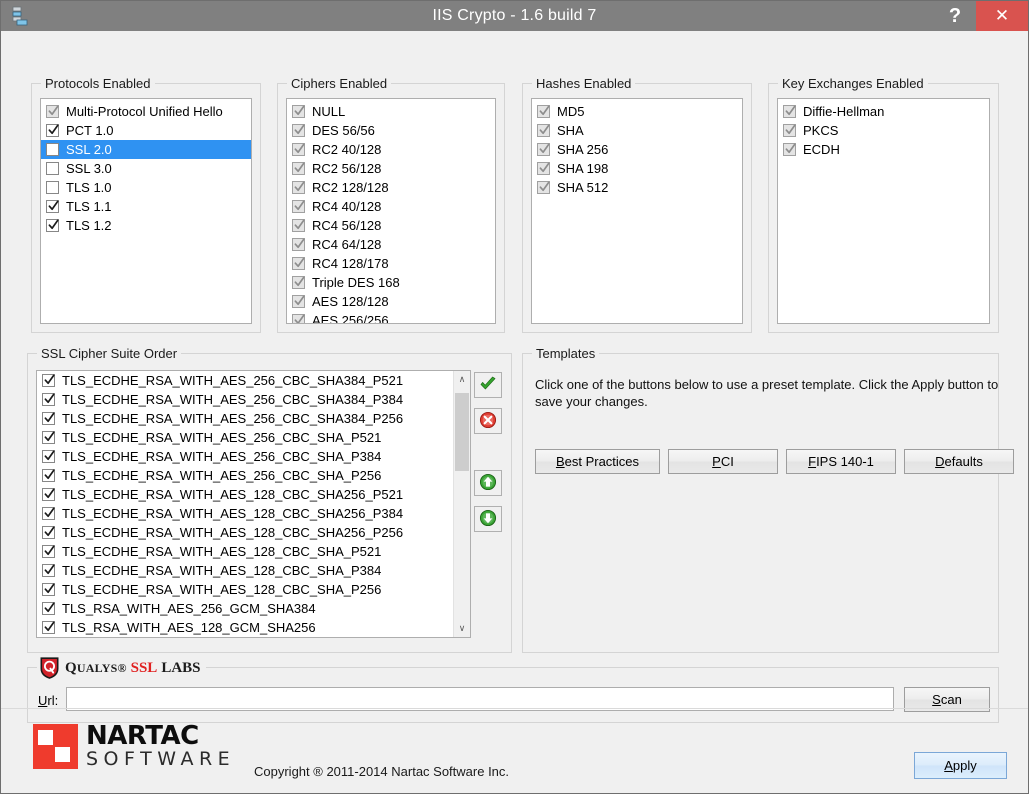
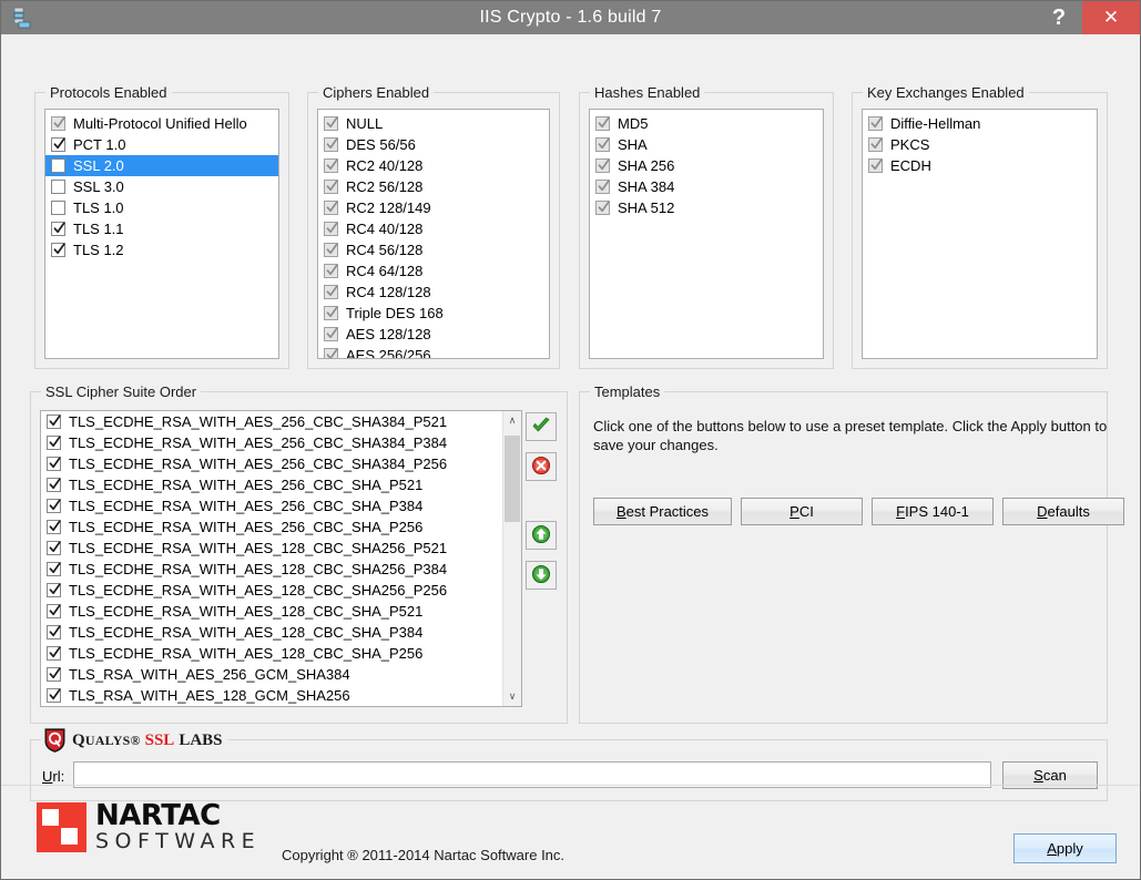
  IIS Crypto - 1.6 build 7
  ?
  ✕
  Protocols Enabled
  Multi-Protocol Unified Hello
  PCT 1.0
  SSL 2.0
  SSL 3.0
  TLS 1.0
  TLS 1.1
  TLS 1.2
  Ciphers Enabled
  NULL
  DES 56/56
  RC2 40/128
  RC2 56/128
- RC2 128/128
+ RC2 128/149
  RC4 40/128
  RC4 56/128
  RC4 64/128
- RC4 128/178
+ RC4 128/128
  Triple DES 168
  AES 128/128
  AES 256/256
  Hashes Enabled
  MD5
  SHA
  SHA 256
- SHA 198
+ SHA 384
  SHA 512
  Key Exchanges Enabled
  Diffie-Hellman
  PKCS
  ECDH
  SSL Cipher Suite Order
  TLS_ECDHE_RSA_WITH_AES_256_CBC_SHA384_P521
  TLS_ECDHE_RSA_WITH_AES_256_CBC_SHA384_P384
  TLS_ECDHE_RSA_WITH_AES_256_CBC_SHA384_P256
  TLS_ECDHE_RSA_WITH_AES_256_CBC_SHA_P521
  TLS_ECDHE_RSA_WITH_AES_256_CBC_SHA_P384
  TLS_ECDHE_RSA_WITH_AES_256_CBC_SHA_P256
  TLS_ECDHE_RSA_WITH_AES_128_CBC_SHA256_P521
  TLS_ECDHE_RSA_WITH_AES_128_CBC_SHA256_P384
  TLS_ECDHE_RSA_WITH_AES_128_CBC_SHA256_P256
  TLS_ECDHE_RSA_WITH_AES_128_CBC_SHA_P521
  TLS_ECDHE_RSA_WITH_AES_128_CBC_SHA_P384
  TLS_ECDHE_RSA_WITH_AES_128_CBC_SHA_P256
  TLS_RSA_WITH_AES_256_GCM_SHA384
  TLS_RSA_WITH_AES_128_GCM_SHA256
  ∧
  ∨
  Templates
  Click one of the buttons below to use a preset template. Click the Apply button to save your changes.
  Best Practices
  PCI
  FIPS 140-1
  Defaults
  QUALYS®
  SSL
  LABS
  Url:
  Scan
  NARTAC
  SOFTWARE
  Copyright ® 2011-2014 Nartac Software Inc.
  Apply
